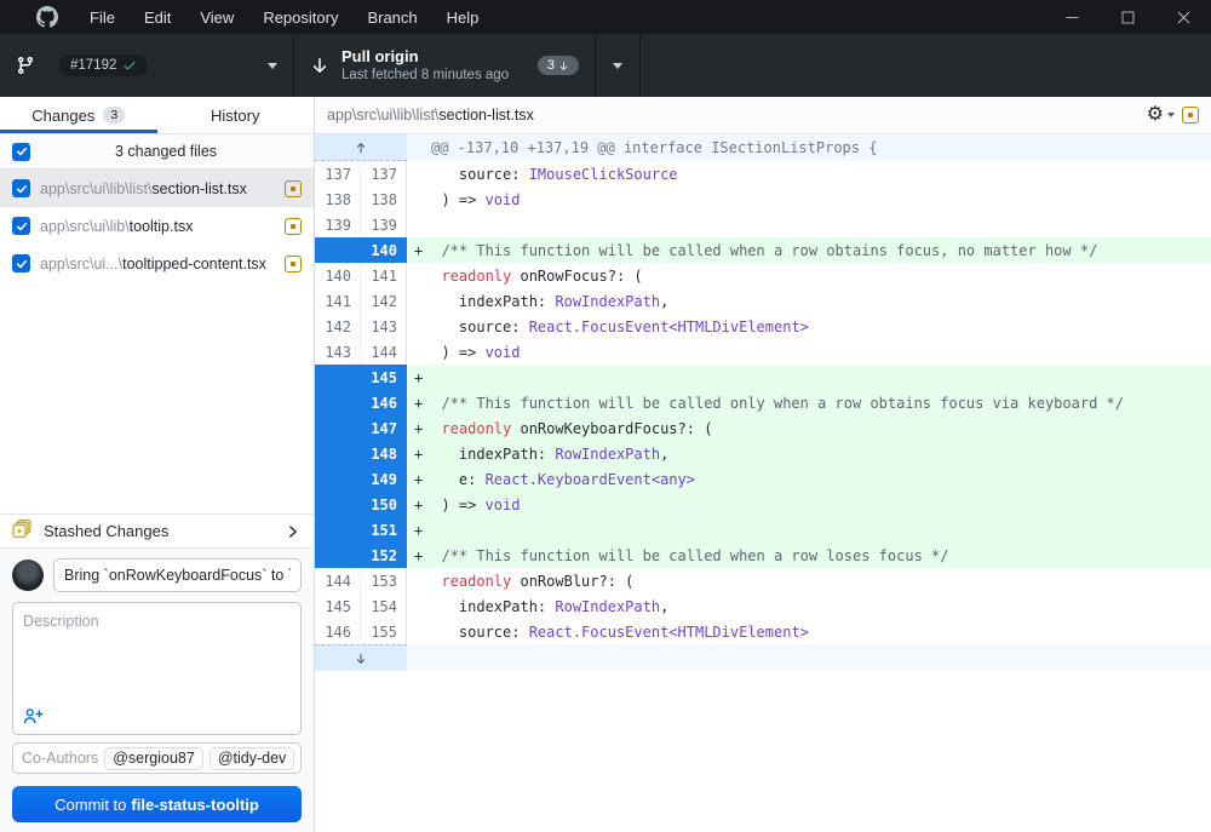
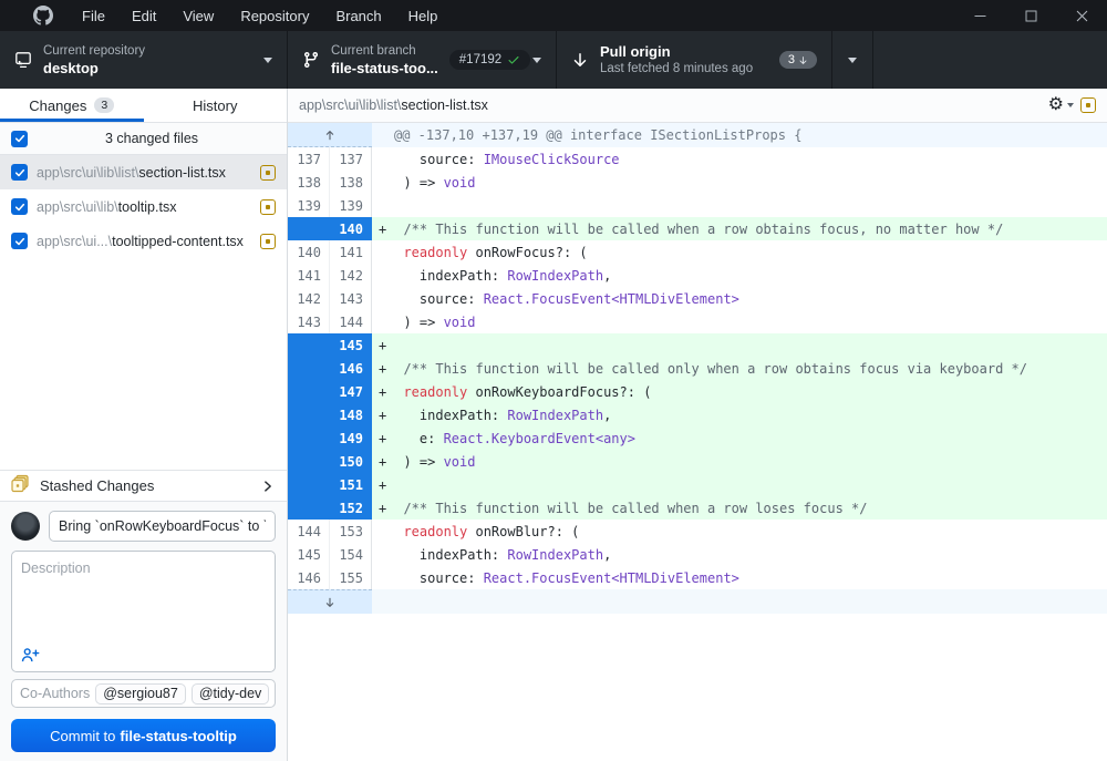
  File
  Edit
  View
  Repository
  Branch
  Help
+ Current repository
+ desktop
+ Current branch
+ file-status-too...
  #17192
  Pull origin
  Last fetched 8 minutes ago
  3
  Changes
  3
  History
  3 changed files
  app\src\ui\lib\list\section-list.tsx
  app\src\ui\lib\tooltip.tsx
  app\src\ui...\tooltipped-content.tsx
  Stashed Changes
  Bring `onRowKeyboardFocus` to `
  Description
  Co-Authors
  @sergiou87
  @tidy-dev
  Commit to
  file-status-tooltip
  app\src\ui\lib\list\
  section-list.tsx
  ⚙
  @@ -137,10 +137,19 @@ interface ISectionListProps {
  137
  137
  source:
  IMouseClickSource
  138
  138
  ) =>
  void
  139
  139
  140
  +
  /** This function will be called when a row obtains focus, no matter how */
  140
  141
  readonly
  onRowFocus?: (
  141
  142
  indexPath:
  RowIndexPath
  ,
  142
  143
  source:
  React.FocusEvent<HTMLDivElement>
  143
  144
  ) =>
  void
  145
  +
  146
  +
  /** This function will be called only when a row obtains focus via keyboard */
  147
  +
  readonly
  onRowKeyboardFocus?: (
  148
  +
  indexPath:
  RowIndexPath
  ,
  149
  +
  e:
  React.KeyboardEvent<any>
  150
  +
  ) =>
  void
  151
  +
  152
  +
  /** This function will be called when a row loses focus */
  144
  153
  readonly
  onRowBlur?: (
  145
  154
  indexPath:
  RowIndexPath
  ,
  146
  155
  source:
  React.FocusEvent<HTMLDivElement>
